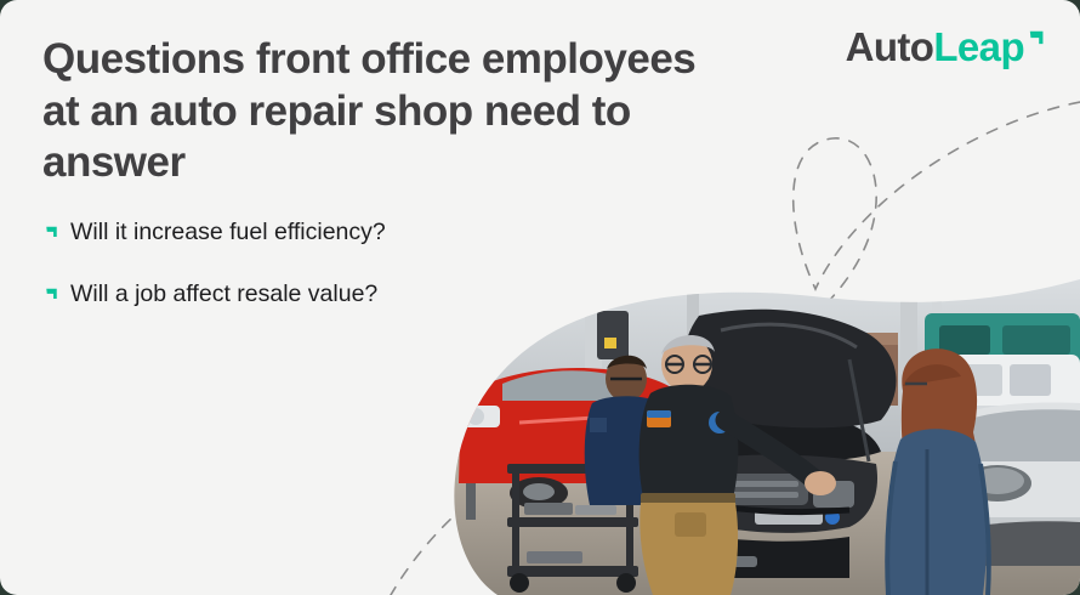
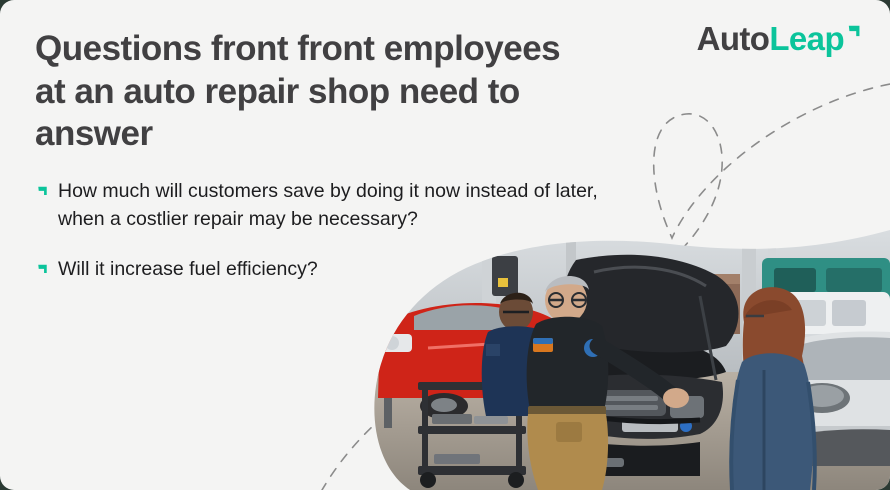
  Auto
  Leap
- Questions front office employees at an auto repair shop need to answer
+ Questions front front employees at an auto repair shop need to answer
+ How much will customers save by doing it now instead of later, when a costlier repair may be necessary?
  Will it increase fuel efficiency?
- Will a job affect resale value?
